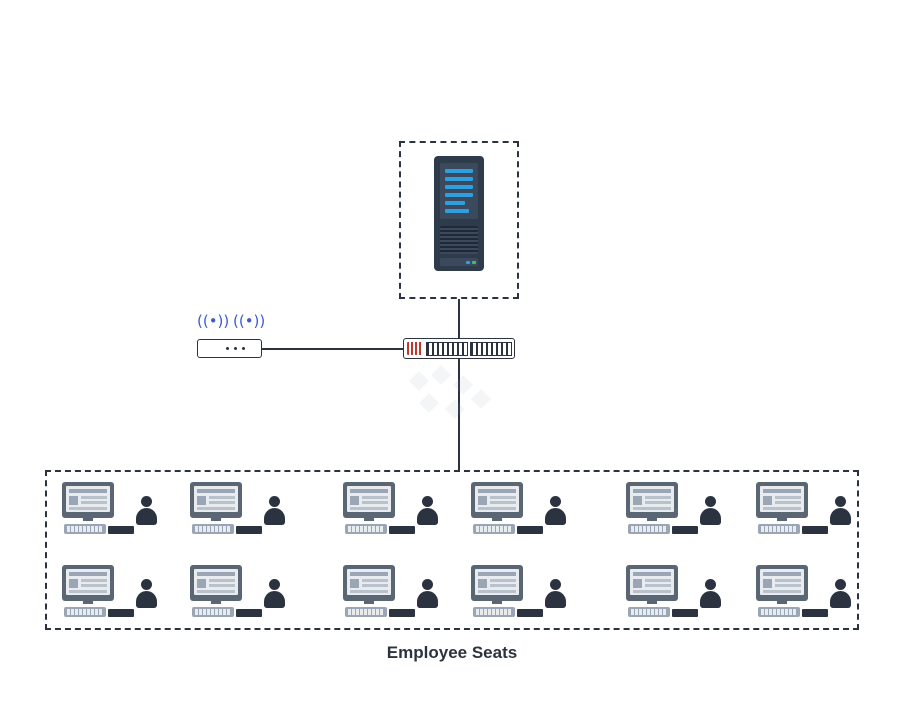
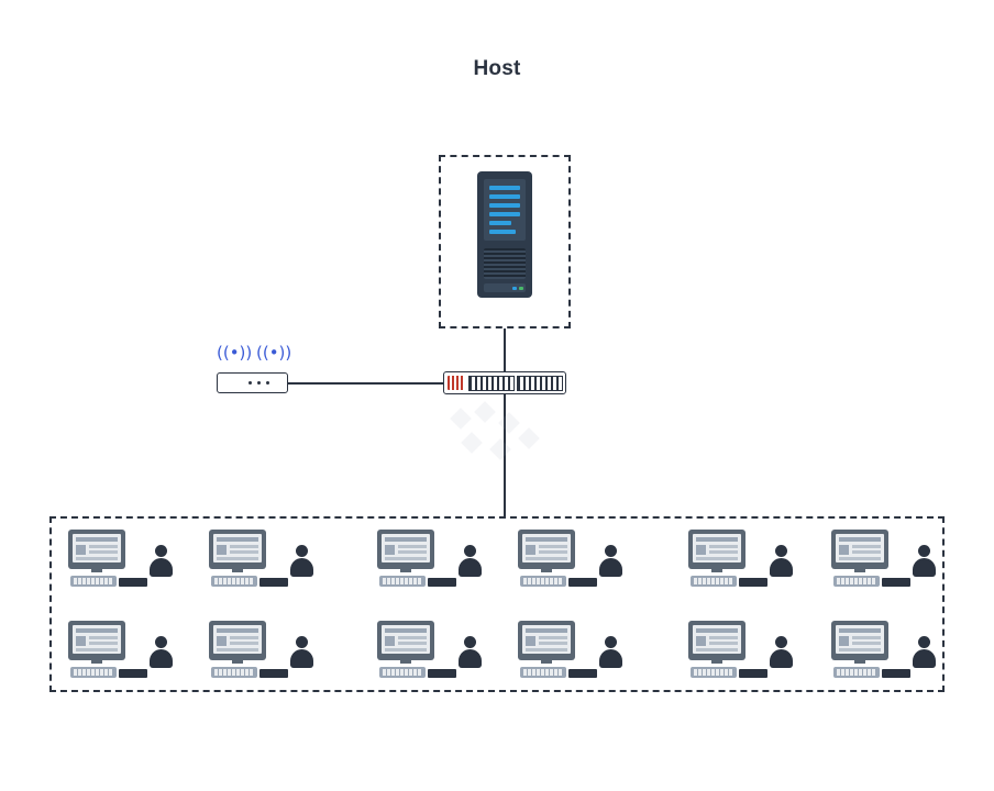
+ Host
  ((•))
  ((•))
- Employee Seats
